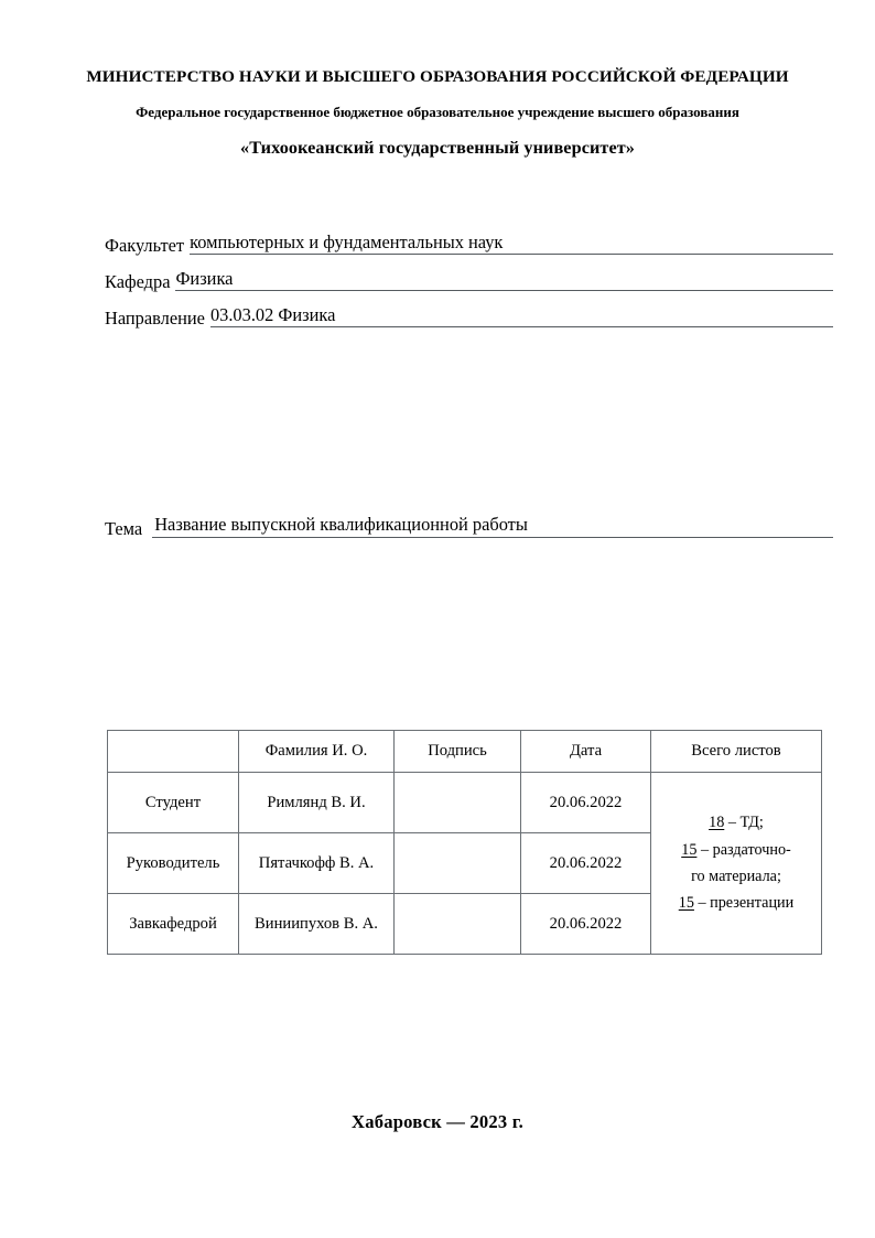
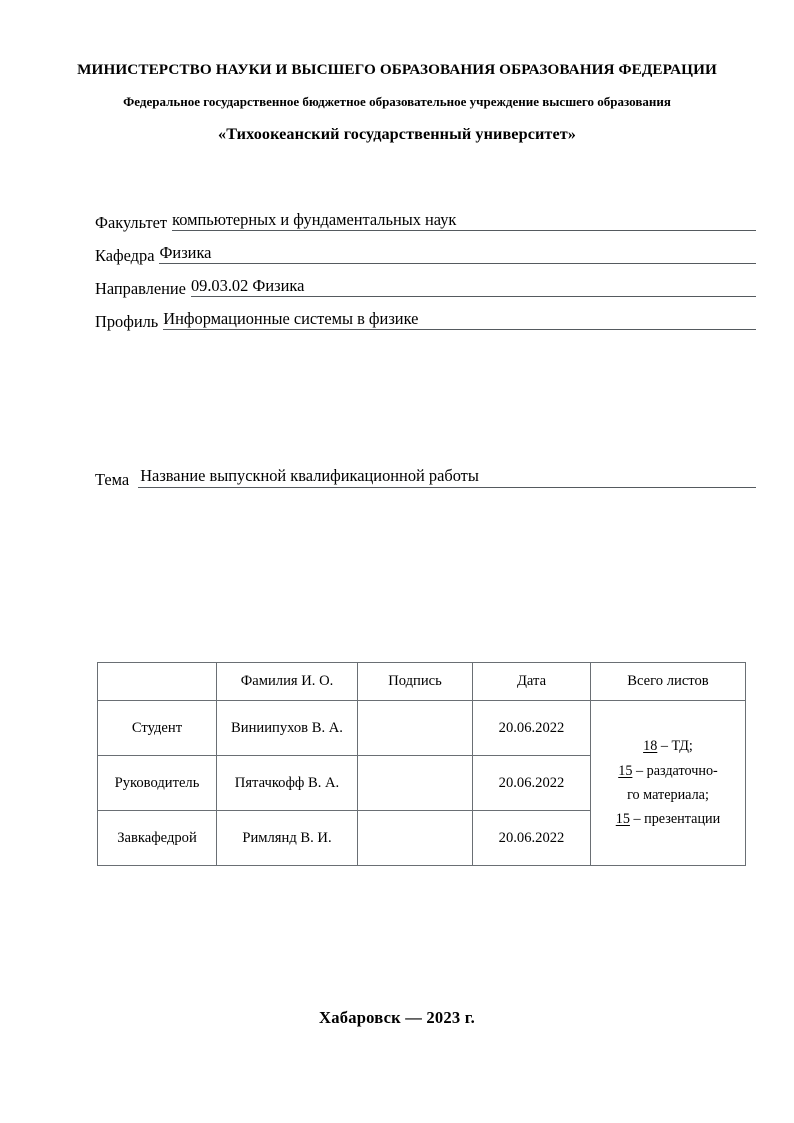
- МИНИСТЕРСТВО НАУКИ И ВЫСШЕГО ОБРАЗОВАНИЯ РОССИЙСКОЙ ФЕДЕРАЦИИ
+ МИНИСТЕРСТВО НАУКИ И ВЫСШЕГО ОБРАЗОВАНИЯ ОБРАЗОВАНИЯ ФЕДЕРАЦИИ
  Федеральное государственное бюджетное образовательное учреждение высшего образования
  «Тихоокеанский государственный университет»
  Факультет
  компьютерных и фундаментальных наук
  Кафедра
  Физика
  Направление
- 03.03.02 Физика
+ 09.03.02 Физика
+ Профиль
+ Информационные системы в физике
  Тема
  Название выпускной квалификационной работы
  	Фамилия И. О.	Подпись	Дата	Всего листов
- Студент	Римлянд В. И.		20.06.2022	18 – ТД; 15 – раздаточно- го материала; 15 – презентации
+ Студент	Виниипухов В. А.		20.06.2022	18 – ТД; 15 – раздаточно- го материала; 15 – презентации
  Руководитель	Пятачкофф В. А.		20.06.2022
- Завкафедрой	Виниипухов В. А.		20.06.2022
+ Завкафедрой	Римлянд В. И.		20.06.2022
  Хабаровск — 2023 г.
